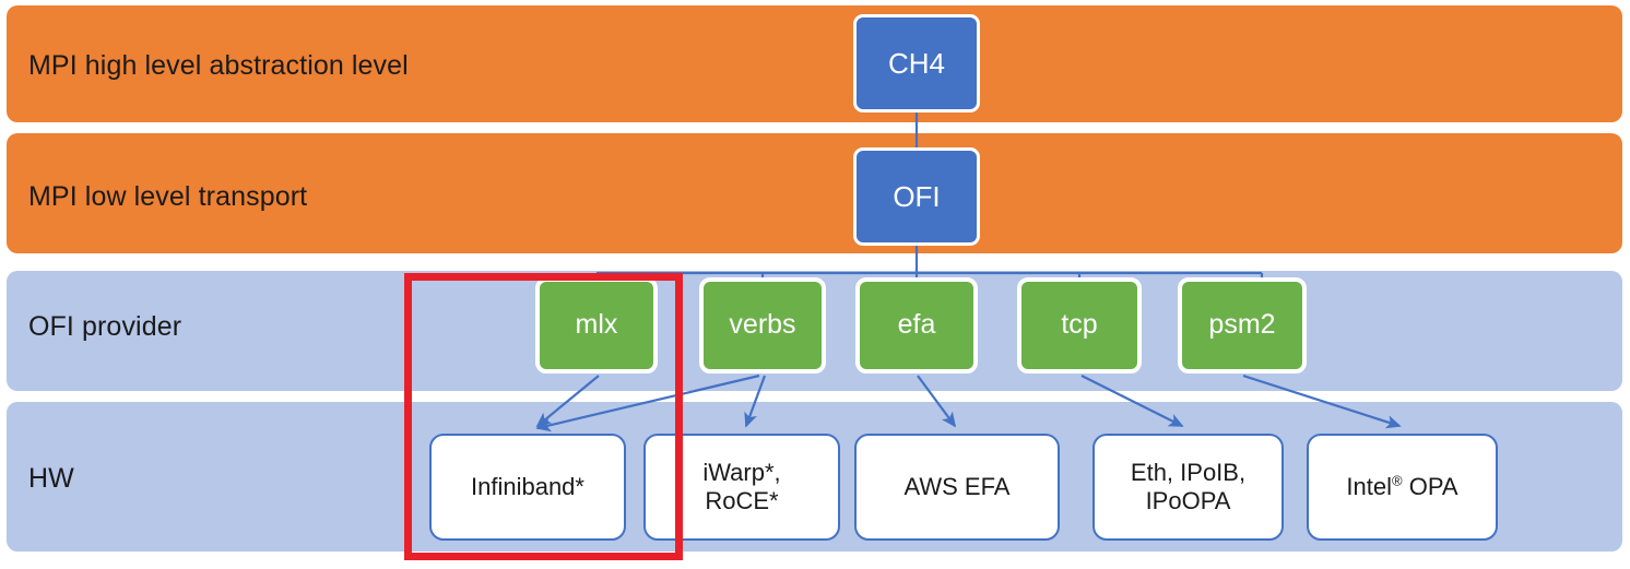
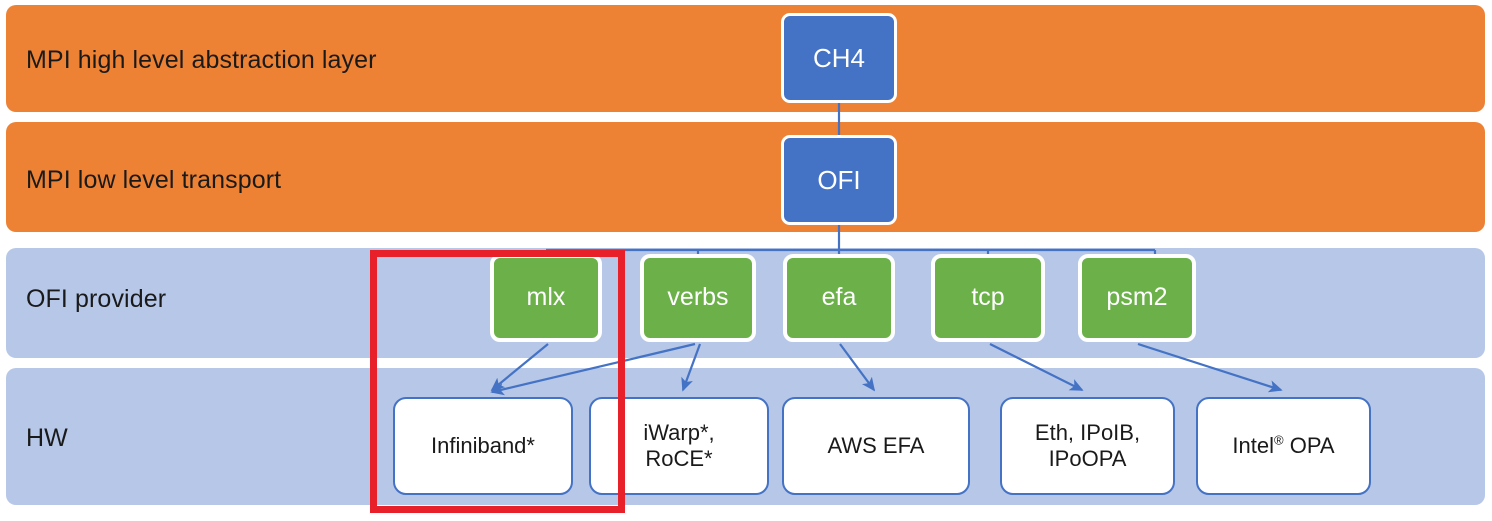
- MPI high level abstraction level
+ MPI high level abstraction layer
  MPI low level transport
  OFI provider
  HW
  CH4
  OFI
  mlx
  verbs
  efa
  tcp
  psm2
  Infiniband*
  iWarp*,
  RoCE*
  AWS EFA
  Eth, IPoIB,
  IPoOPA
  Intel® OPA
